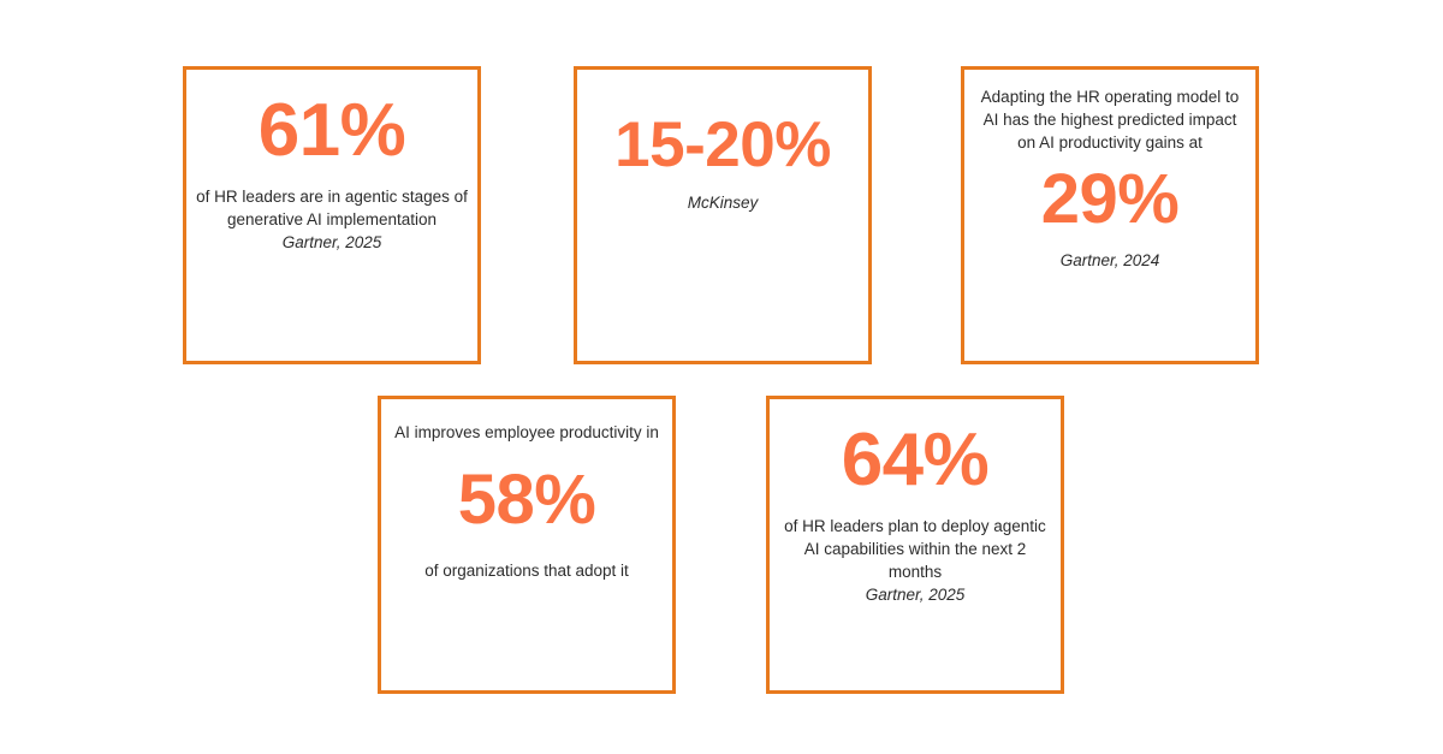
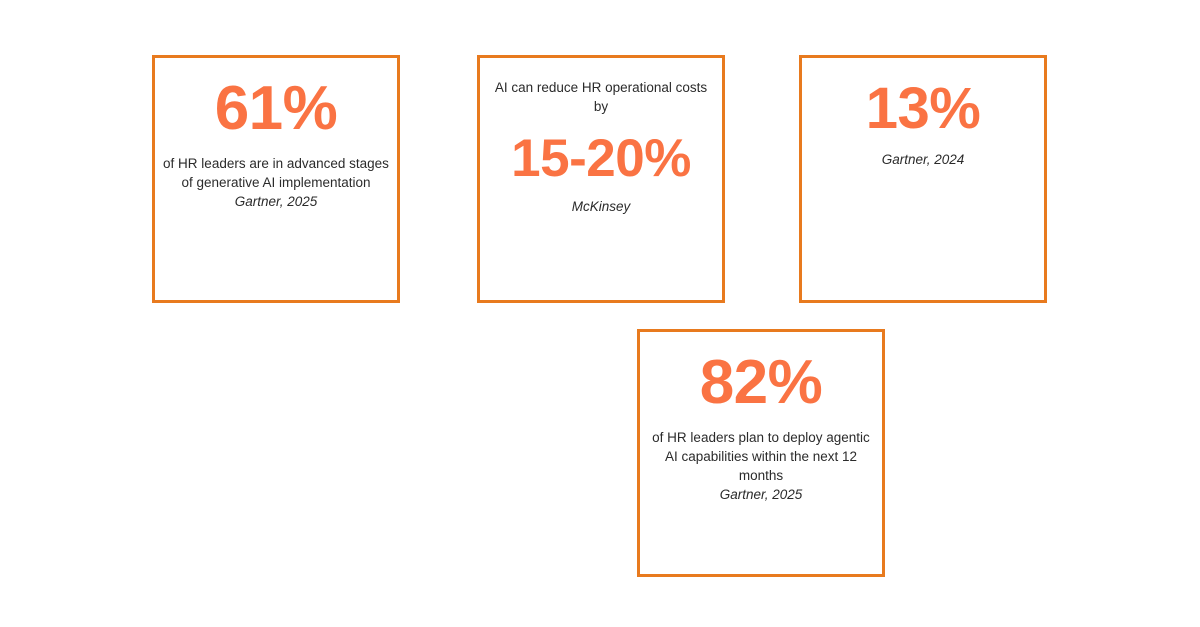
  61%
- of HR leaders are in agentic stages of generative AI implementation
+ of HR leaders are in advanced stages of generative AI implementation
  Gartner, 2025
+ AI can reduce HR operational costs by
  15-20%
  McKinsey
- Adapting the HR operating model to AI has the highest predicted impact on AI productivity gains at
- 29%
+ 13%
  Gartner, 2024
- AI improves employee productivity in
- 58%
- of organizations that adopt it
- 64%
+ 82%
- of HR leaders plan to deploy agentic AI capabilities within the next 2 months
+ of HR leaders plan to deploy agentic AI capabilities within the next 12 months
  Gartner, 2025
